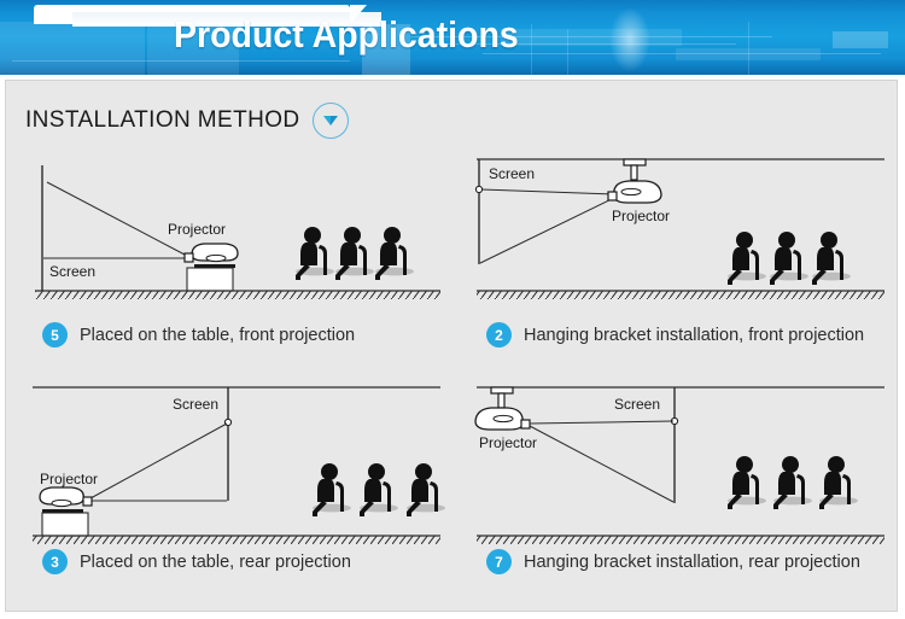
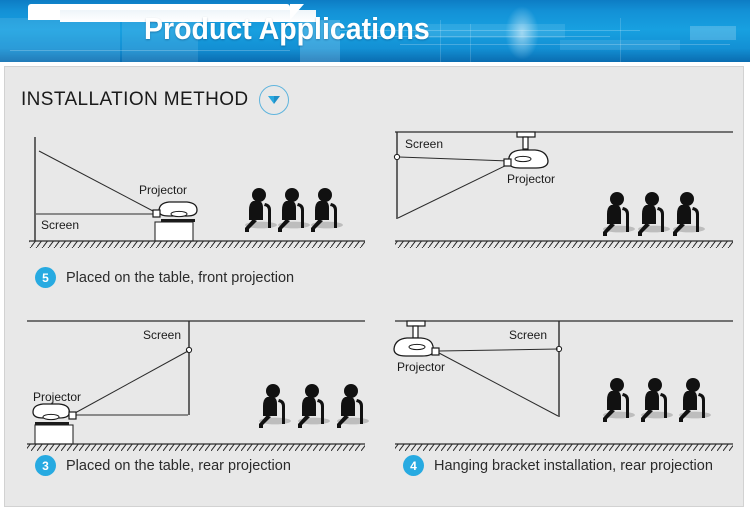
  Product Applications
  INSTALLATION METHOD
  Screen
  Projector
  5
  Placed on the table, front projection
  Screen
  Projector
- 2
- Hanging bracket installation, front projection
  Screen
  Projector
  3
  Placed on the table, rear projection
  Screen
  Projector
- 7
+ 4
  Hanging bracket installation, rear projection
